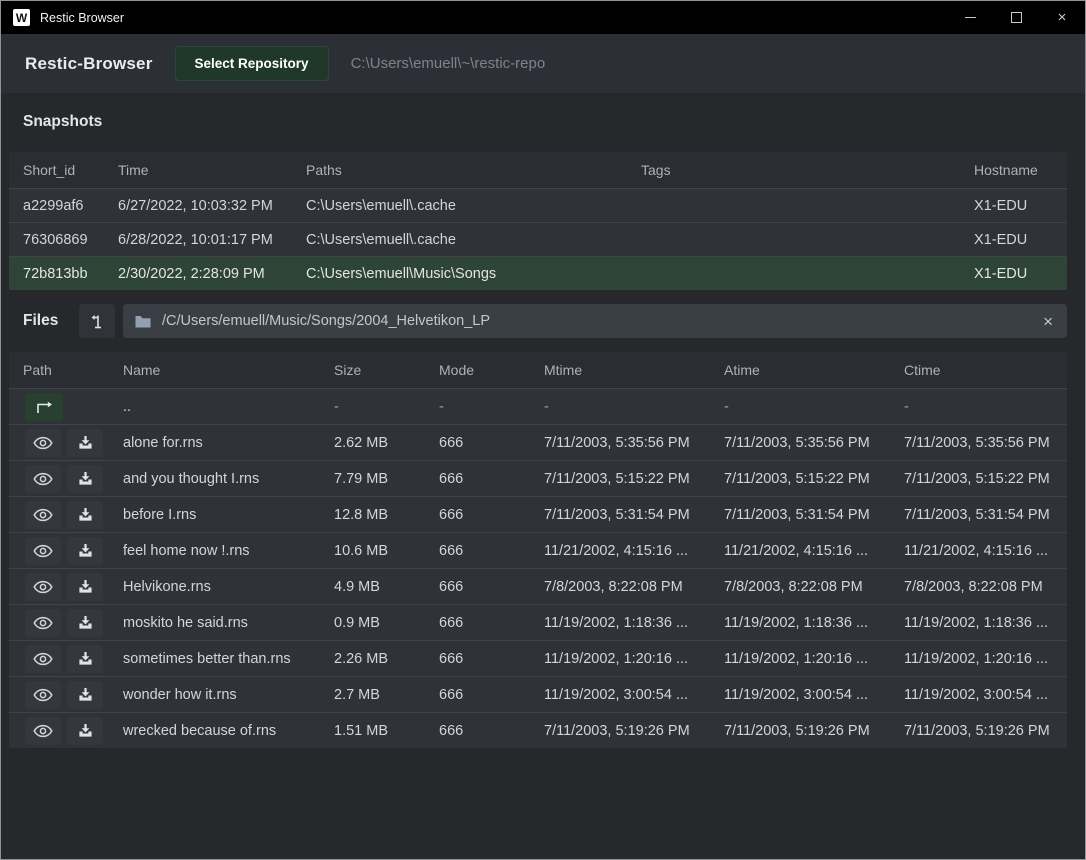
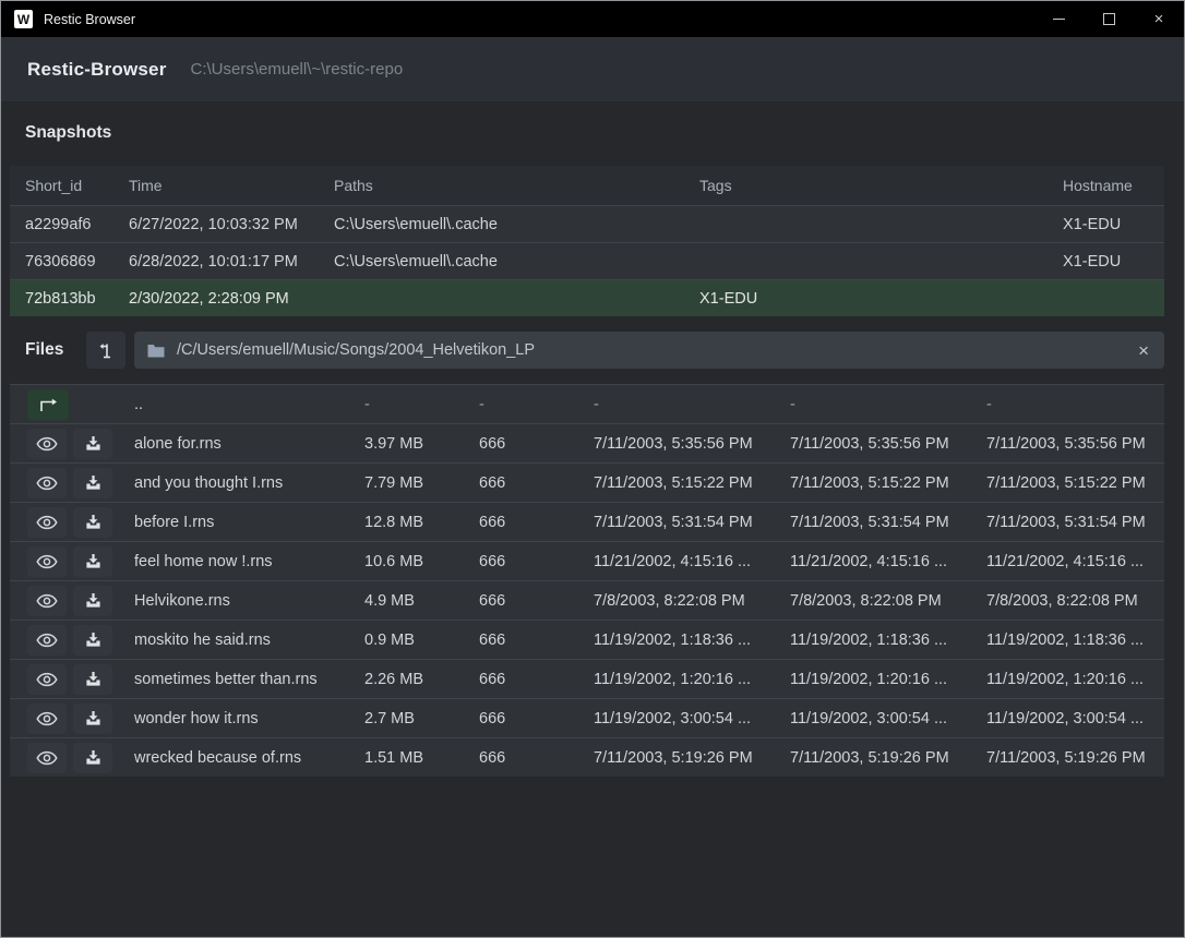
  W
  Restic Browser
  ×
  Restic-Browser
- Select Repository
  C:\Users\emuell\~\restic-repo
  Snapshots
  Short_id
  Time
  Paths
  Tags
  Hostname
  a2299af6
  6/27/2022, 10:03:32 PM
  C:\Users\emuell\.cache
  X1-EDU
  76306869
  6/28/2022, 10:01:17 PM
  C:\Users\emuell\.cache
  X1-EDU
  72b813bb
  2/30/2022, 2:28:09 PM
- C:\Users\emuell\Music\Songs
  X1-EDU
  Files
  /C/Users/emuell/Music/Songs/2004_Helvetikon_LP
  ×
- Path
- Name
- Size
- Mode
- Mtime
- Atime
- Ctime
  ..
  -
  -
  -
  -
  -
  alone for.rns
- 2.62 MB
+ 3.97 MB
  666
  7/11/2003, 5:35:56 PM
  7/11/2003, 5:35:56 PM
  7/11/2003, 5:35:56 PM
  and you thought I.rns
  7.79 MB
  666
  7/11/2003, 5:15:22 PM
  7/11/2003, 5:15:22 PM
  7/11/2003, 5:15:22 PM
  before I.rns
  12.8 MB
  666
  7/11/2003, 5:31:54 PM
  7/11/2003, 5:31:54 PM
  7/11/2003, 5:31:54 PM
  feel home now !.rns
  10.6 MB
  666
  11/21/2002, 4:15:16 ...
  11/21/2002, 4:15:16 ...
  11/21/2002, 4:15:16 ...
  Helvikone.rns
  4.9 MB
  666
  7/8/2003, 8:22:08 PM
  7/8/2003, 8:22:08 PM
  7/8/2003, 8:22:08 PM
  moskito he said.rns
  0.9 MB
  666
  11/19/2002, 1:18:36 ...
  11/19/2002, 1:18:36 ...
  11/19/2002, 1:18:36 ...
  sometimes better than.rns
  2.26 MB
  666
  11/19/2002, 1:20:16 ...
  11/19/2002, 1:20:16 ...
  11/19/2002, 1:20:16 ...
  wonder how it.rns
  2.7 MB
  666
  11/19/2002, 3:00:54 ...
  11/19/2002, 3:00:54 ...
  11/19/2002, 3:00:54 ...
  wrecked because of.rns
  1.51 MB
  666
  7/11/2003, 5:19:26 PM
  7/11/2003, 5:19:26 PM
  7/11/2003, 5:19:26 PM
